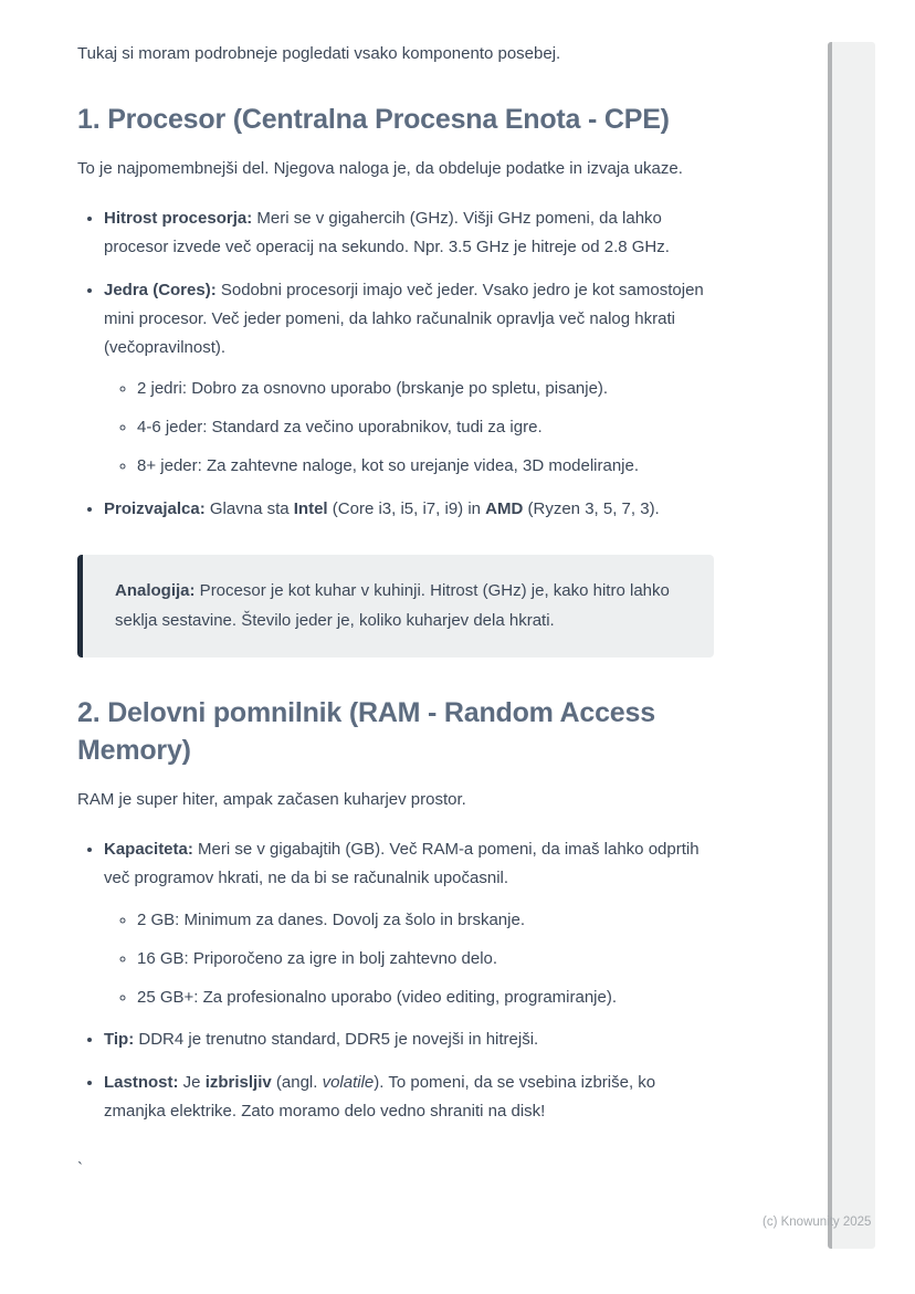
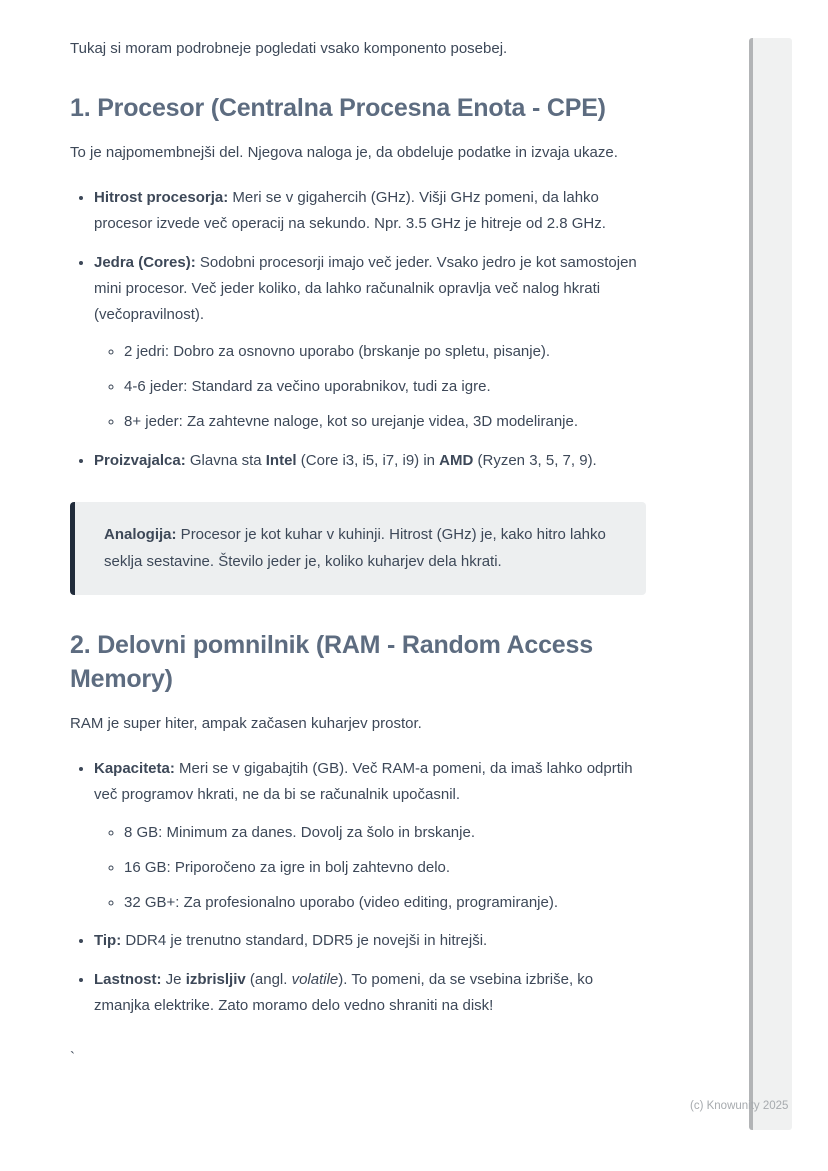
  Tukaj si moram podrobneje pogledati vsako komponento posebej.
  1. Procesor (Centralna Procesna Enota - CPE)
  To je najpomembnejši del. Njegova naloga je, da obdeluje podatke in izvaja ukaze.
  Hitrost procesorja: Meri se v gigahercih (GHz). Višji GHz pomeni, da lahko procesor izvede več operacij na sekundo. Npr. 3.5 GHz je hitreje od 2.8 GHz.
- Jedra (Cores): Sodobni procesorji imajo več jeder. Vsako jedro je kot samostojen mini procesor. Več jeder pomeni, da lahko računalnik opravlja več nalog hkrati (večopravilnost).
+ Jedra (Cores): Sodobni procesorji imajo več jeder. Vsako jedro je kot samostojen mini procesor. Več jeder koliko, da lahko računalnik opravlja več nalog hkrati (večopravilnost).
  2 jedri: Dobro za osnovno uporabo (brskanje po spletu, pisanje).
  4-6 jeder: Standard za večino uporabnikov, tudi za igre.
  8+ jeder: Za zahtevne naloge, kot so urejanje videa, 3D modeliranje.
- Proizvajalca: Glavna sta Intel (Core i3, i5, i7, i9) in AMD (Ryzen 3, 5, 7, 3).
+ Proizvajalca: Glavna sta Intel (Core i3, i5, i7, i9) in AMD (Ryzen 3, 5, 7, 9).
  Analogija: Procesor je kot kuhar v kuhinji. Hitrost (GHz) je, kako hitro lahko seklja sestavine. Število jeder je, koliko kuharjev dela hkrati.
  2. Delovni pomnilnik (RAM - Random Access Memory)
  RAM je super hiter, ampak začasen kuharjev prostor.
  Kapaciteta: Meri se v gigabajtih (GB). Več RAM-a pomeni, da imaš lahko odprtih več programov hkrati, ne da bi se računalnik upočasnil.
- 2 GB: Minimum za danes. Dovolj za šolo in brskanje.
+ 8 GB: Minimum za danes. Dovolj za šolo in brskanje.
  16 GB: Priporočeno za igre in bolj zahtevno delo.
- 25 GB+: Za profesionalno uporabo (video editing, programiranje).
+ 32 GB+: Za profesionalno uporabo (video editing, programiranje).
  Tip: DDR4 je trenutno standard, DDR5 je novejši in hitrejši.
  Lastnost: Je izbrisljiv (angl. volatile). To pomeni, da se vsebina izbriše, ko zmanjka elektrike. Zato moramo delo vedno shraniti na disk!
  `
  (c) Knowunity 2025
